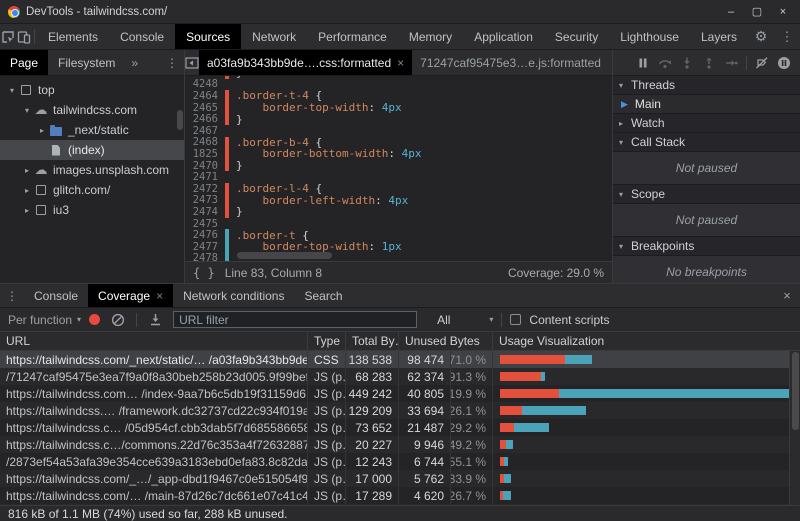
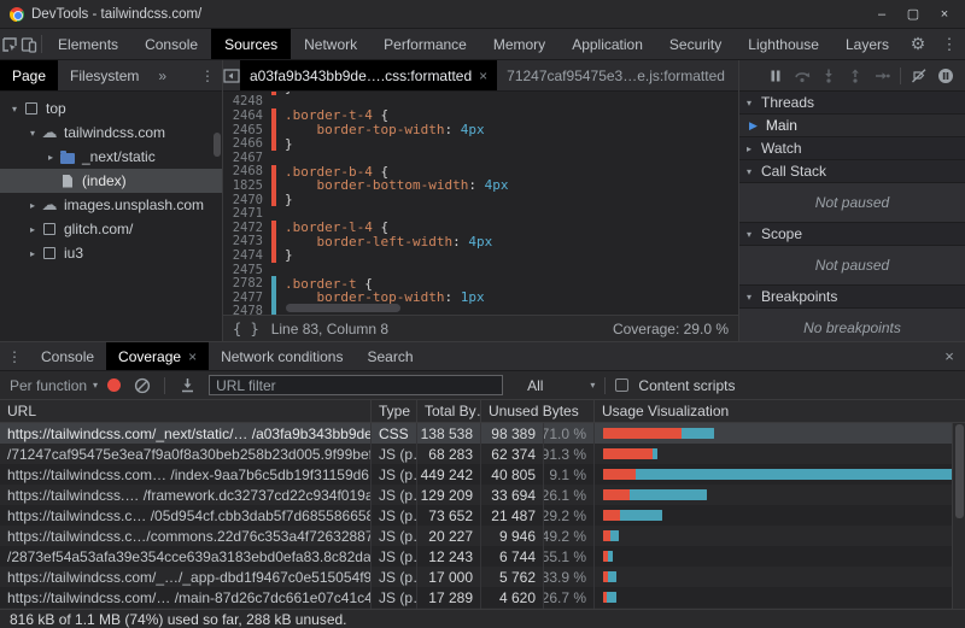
  DevTools - tailwindcss.com/
  –
  ▢
  ×
  Elements
  Console
  Sources
  Network
  Performance
  Memory
  Application
  Security
  Lighthouse
  Layers
  ⚙
  ⋮
  Page
  Filesystem
  »
  ⋮
  ▾
  top
  ▾
  ☁
  tailwindcss.com
  ▸
  _next/static
  (index)
  ▸
  ☁
  images.unsplash.com
  ▸
  glitch.com/
  ▸
  iu3
  a03fa9b343bb9de….css:formatted
  ×
  71247caf95475e3…e.js:formatted
  4248
  2464
  .border-t-4 {
  2465
  border-top-width: 4px
  2466
  }
  2467
  2468
  .border-b-4 {
  1825
  border-bottom-width: 4px
  2470
  }
  2471
  2472
  .border-l-4 {
  2473
  border-left-width: 4px
  2474
  }
  2475
- 2476
+ 2782
  .border-t {
  2477
  border-top-width: 1px
  2478
  { }
  Line 83, Column 8
  Coverage: 29.0 %
  ▾
  Threads
  ▶
  Main
  ▸
  Watch
  ▾
  Call Stack
  Not paused
  ▾
  Scope
  Not paused
  ▾
  Breakpoints
  No breakpoints
  ⋮
  Console
  Coverage
  ×
  Network conditions
  Search
  ×
  Per function
  ▾
  URL filter
  All
  ▾
  Content scripts
  URL
  Type
  Total By
  Unused Bytes
  Usage Visualization
  https://tailwindcss.com/_next/static/… /a03fa9b343bb9de
  CSS
  138 538
- 98 474
+ 98 389
  71.0 %
  /71247caf95475e3ea7f9a0f8a30beb258b23d005.9f99bef
  JS (p
  68 283
  62 374
  91.3 %
  https://tailwindcss.com… /index-9aa7b6c5db19f31159d6.
  JS (p
  449 242
  40 805
- 19.9 %
+ 9.1 %
  https://tailwindcss.… /framework.dc32737cd22c934f019a
  JS (p
  129 209
  33 694
  26.1 %
  https://tailwindcss.c… /05d954cf.cbb3dab5f7d685586658
  JS (p
  73 652
  21 487
  29.2 %
  https://tailwindcss.c…/commons.22d76c353a4f72632887
  JS (p
  20 227
  9 946
  49.2 %
  /2873ef54a53afa39e354cce639a3183ebd0efa83.8c82da
  JS (p
  12 243
  6 744
  55.1 %
  https://tailwindcss.com/_…/_app-dbd1f9467c0e515054f9
  JS (p
  17 000
  5 762
  33.9 %
  https://tailwindcss.com/… /main-87d26c7dc661e07c41c4
  JS (p
  17 289
  4 620
  26.7 %
  816 kB of 1.1 MB (74%) used so far, 288 kB unused.
